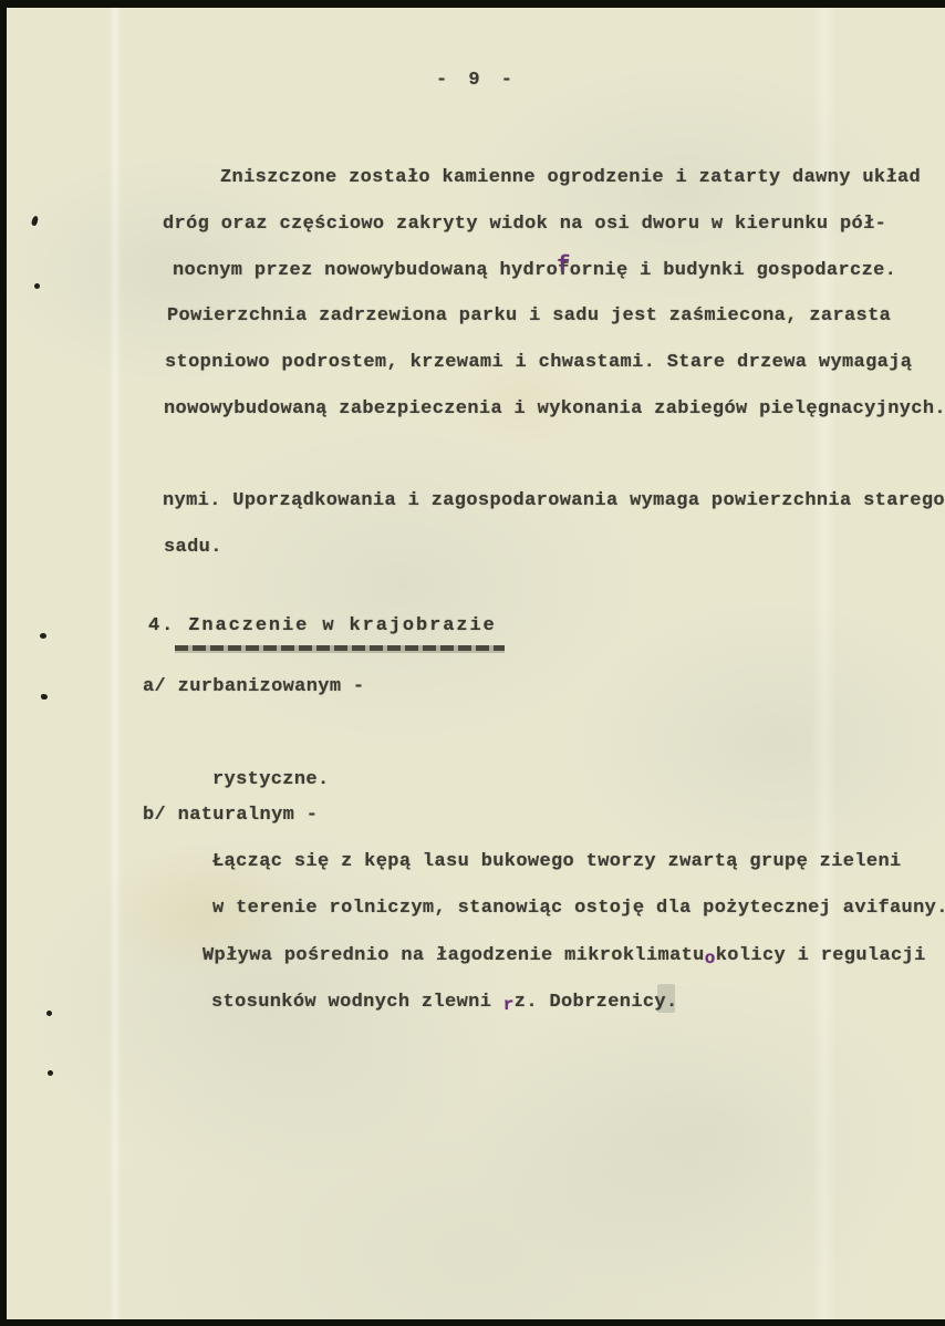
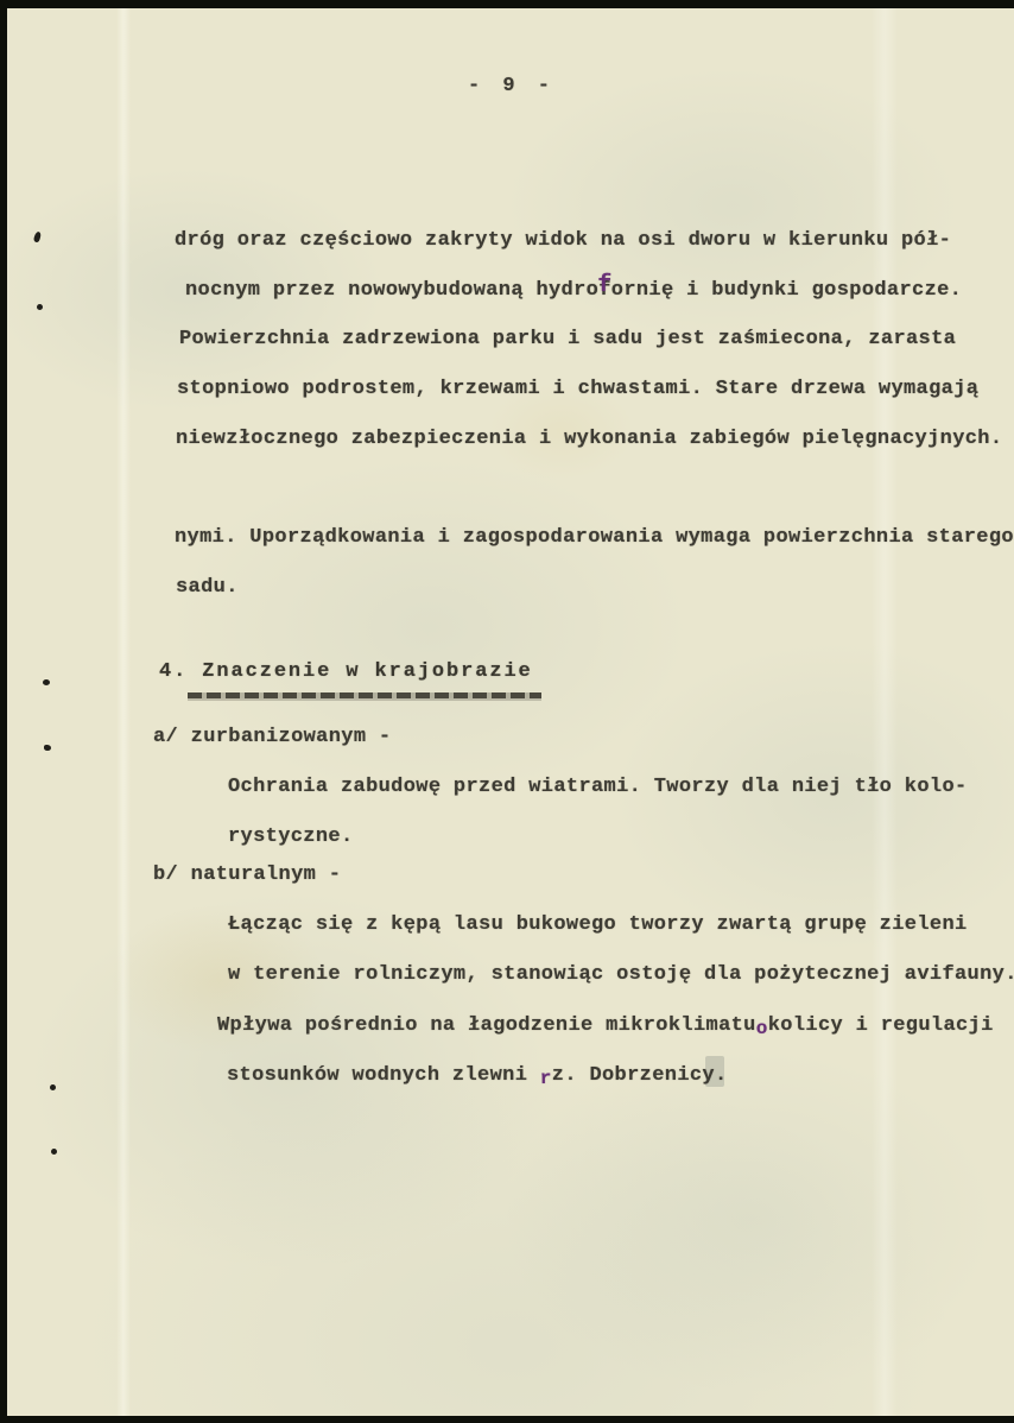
  - 9 -
- Zniszczone zostało kamienne ogrodzenie i zatarty dawny układ
  dróg oraz częściowo zakryty widok na osi dworu w kierunku pół-
  nocnym przez nowowybudowaną hydrof
  f
  ornię i budynki gospodarcze.
  Powierzchnia zadrzewiona parku i sadu jest zaśmiecona, zarasta
  stopniowo podrostem, krzewami i chwastami. Stare drzewa wymagają
- nowowybudowaną zabezpieczenia i wykonania zabiegów pielęgnacyjnych.
+ niewzłocznego zabezpieczenia i wykonania zabiegów pielęgnacyjnych.
  nymi. Uporządkowania i zagospodarowania wymaga powierzchnia starego
  sadu.
  4. Znaczenie w krajobrazie
  a/ zurbanizowanym -
+ Ochrania zabudowę przed wiatrami. Tworzy dla niej tło kolo-
  rystyczne.
  b/ naturalnym -
  Łącząc się z kępą lasu bukowego tworzy zwartą grupę zieleni
  w terenie rolniczym, stanowiąc ostoję dla pożytecznej avifauny.
  Wpływa pośrednio na łagodzenie mikroklimatuokolicy i regulacji
  stosunków wodnych zlewni rz. Dobrzenicy.
